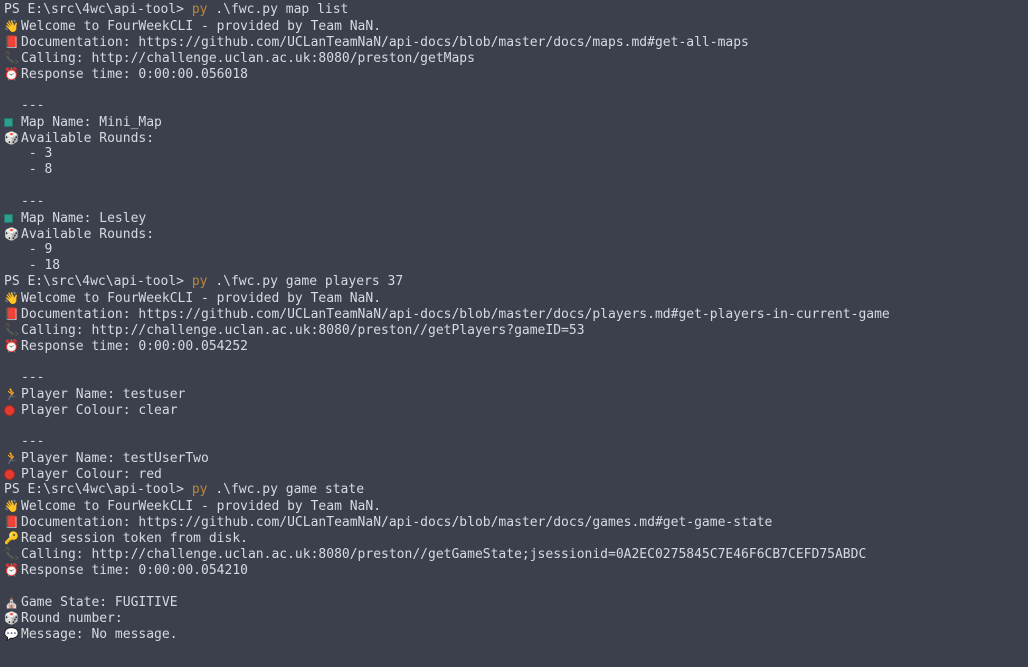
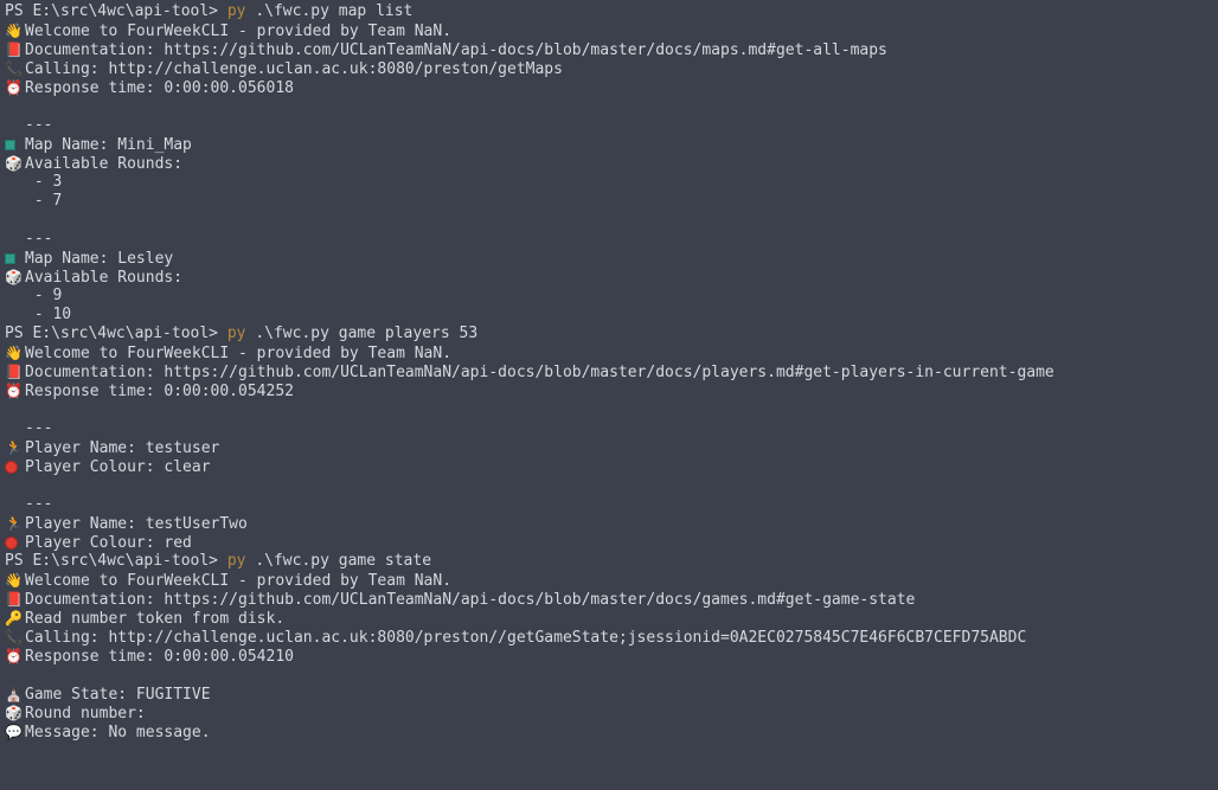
  PS E:\src\4wc\api-tool> py .\fwc.py map list
  👋 Welcome to FourWeekCLI - provided by Team NaN.
  📕 Documentation: https://github.com/UCLanTeamNaN/api-docs/blob/master/docs/maps.md#get-all-maps
  📞 Calling: http://challenge.uclan.ac.uk:8080/preston/getMaps
  ⏰ Response time: 0:00:00.056018
  ---
  Map Name: Mini_Map
  🎲 Available Rounds:
  - 3
- - 8
+ - 7
  ---
  Map Name: Lesley
  🎲 Available Rounds:
  - 9
- - 18
+ - 10
- PS E:\src\4wc\api-tool> py .\fwc.py game players 37
+ PS E:\src\4wc\api-tool> py .\fwc.py game players 53
  👋 Welcome to FourWeekCLI - provided by Team NaN.
  📕 Documentation: https://github.com/UCLanTeamNaN/api-docs/blob/master/docs/players.md#get-players-in-current-game
- 📞 Calling: http://challenge.uclan.ac.uk:8080/preston//getPlayers?gameID=53
  ⏰ Response time: 0:00:00.054252
  ---
  🏃 Player Name: testuser
  Player Colour: clear
  ---
  🏃 Player Name: testUserTwo
  Player Colour: red
  PS E:\src\4wc\api-tool> py .\fwc.py game state
  👋 Welcome to FourWeekCLI - provided by Team NaN.
  📕 Documentation: https://github.com/UCLanTeamNaN/api-docs/blob/master/docs/games.md#get-game-state
- 🔑 Read session token from disk.
+ 🔑 Read number token from disk.
  📞 Calling: http://challenge.uclan.ac.uk:8080/preston//getGameState;jsessionid=0A2EC0275845C7E46F6CB7CEFD75ABDC
  ⏰ Response time: 0:00:00.054210
  ⛪ Game State: FUGITIVE
  🎲 Round number:
  💬 Message: No message.
